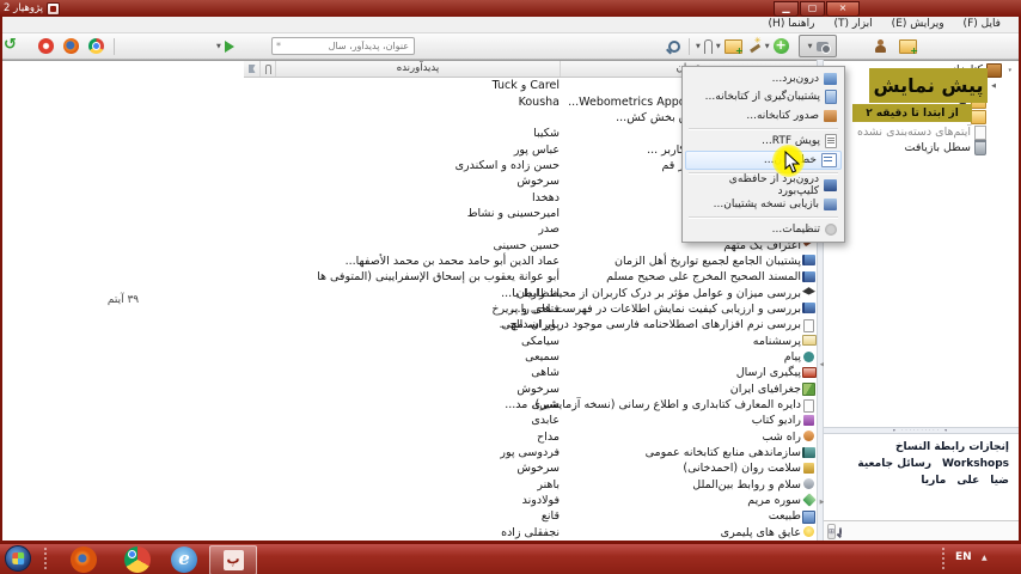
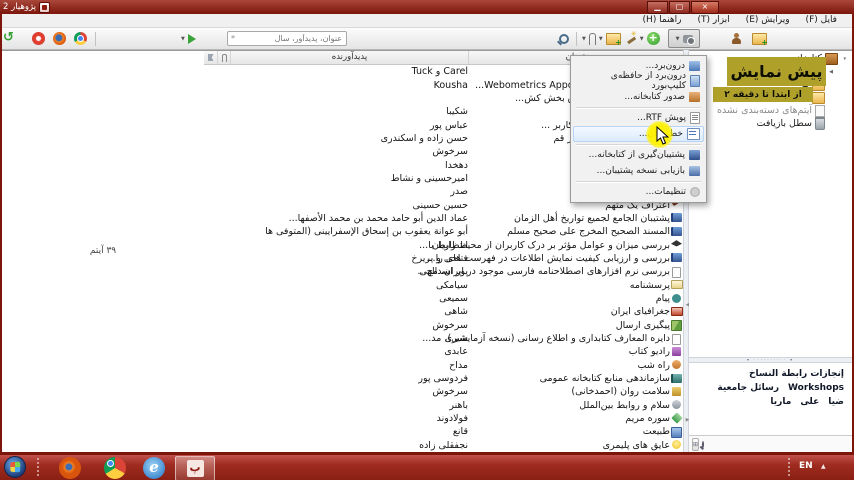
  پژوهیار 2
  ▁
  ▢
  ×
  فایل (F)
  ویرایش (E)
  ابزار (T)
  راهنما (H)
  ↺
  *
  +
  ۳۹ آیتم
  پدیدآورنده
  Carel و Tuck
  Kousha
  شکیبا
  عباس پور
  حسن زاده و اسکندری
  سرخوش
  دهخدا
  امیرحسینی و نشاط
  صدر
  اعتراف یک متهم
  حسین حسینی
  پشتیبان الجامع لجمیع تواریخ أهل الزمان
  عماد الدین أبو حامد محمد بن محمد الأصفها...
  المسند الصحیح المخرج علی صحیح مسلم
  أبو عوانة یعقوب بن إسحاق الإسفرایینی (المتوفی ها
  بررسی میزان و عوامل مؤثر بر درک کاربران از محیط رابط با...
  انتظاریان
  بررسی و ارزیابی کیفیت نمایش اطلاعات در فهرست های را...
  فتاحی و پریرخ
  بررسی نرم افزارهای اصطلاحنامه فارسی موجود در ایران، مج...
  پور اسدالهی
  پرسشنامه
  سیامکی
  پیام
  سمیعی
- پیگیری ارسال
+ جغرافیای ایران
  شاهی
- جغرافیای ایران
+ پیگیری ارسال
  سرخوش
  دایره المعارف کتابداری و اطلاع رسانی (نسخه آزمایشی)، مد...
  شیری
  رادیو کتاب
  عابدی
  راه شب
  مداح
  سازماندهی منابع کتابخانه عمومی
  فردوسی پور
  سلامت روان (احمدخانی)
  سرخوش
  سلام و روابط بین‌الملل
  باهنر
  سوره مریم
  فولادوند
  طبیعت
  قانع
  عایق های پلیمری
  نجفقلی زاده
  آیتم‌های دسته‌بندی نشده
  سطل بازیافت
  إنجازات رابطة النساخ
  Workshops
  رسائل جامعية
  ضيا
  على
  ماريا
  پیش نمایش
  از ابتدا تا دقیقه ۲
  درون‌برد...
- پشتیبان‌گیری از کتابخانه...
+ درون‌برد از حافظه‌ی کلیپ‌بورد
  صدور کتابخانه...
  پویش RTF...
- درون‌برد از حافظه‌ی کلیپ‌بورد
+ پشتیبان‌گیری از کتابخانه...
  بازیابی نسخه پشتیبان...
  تنظیمات...
  e
  پ
  EN
